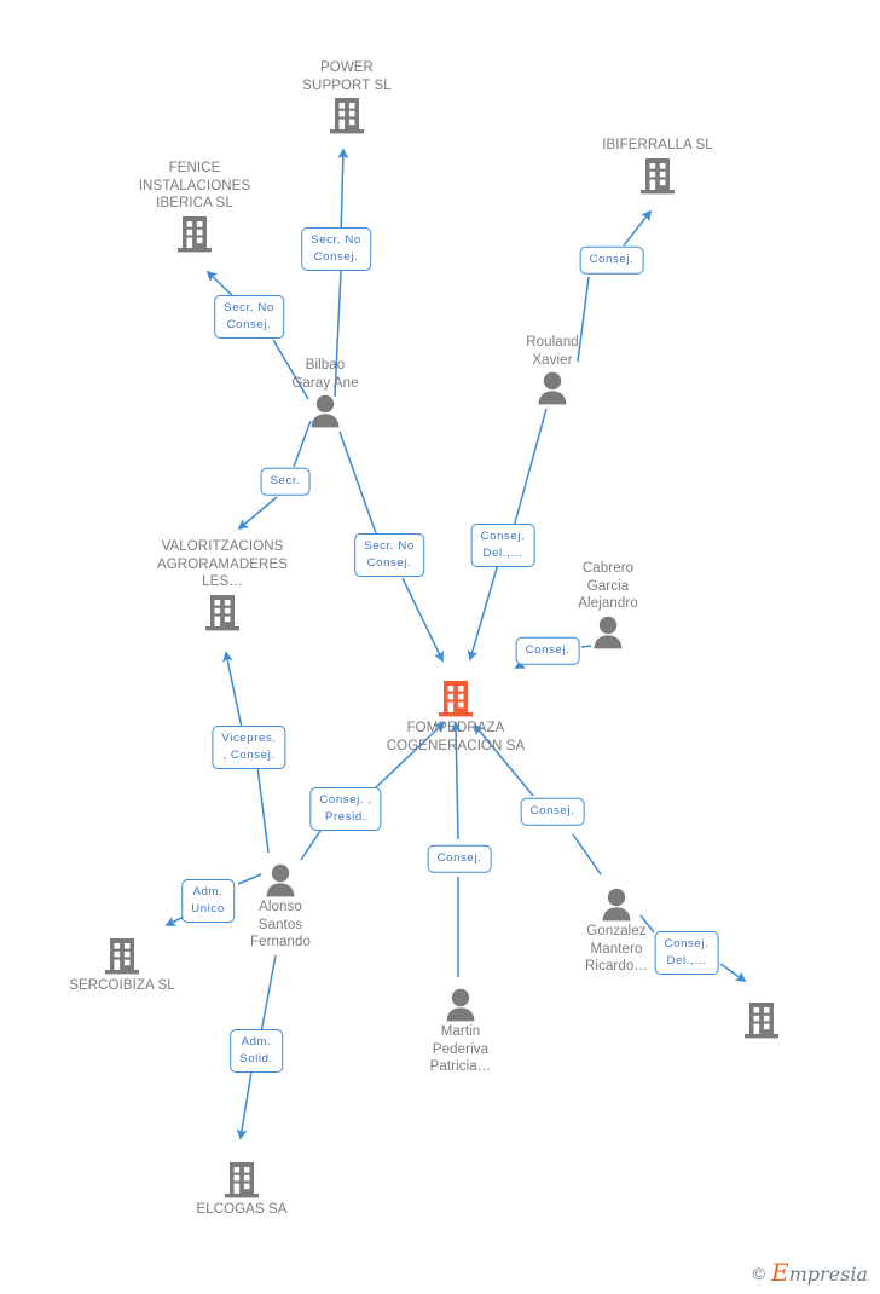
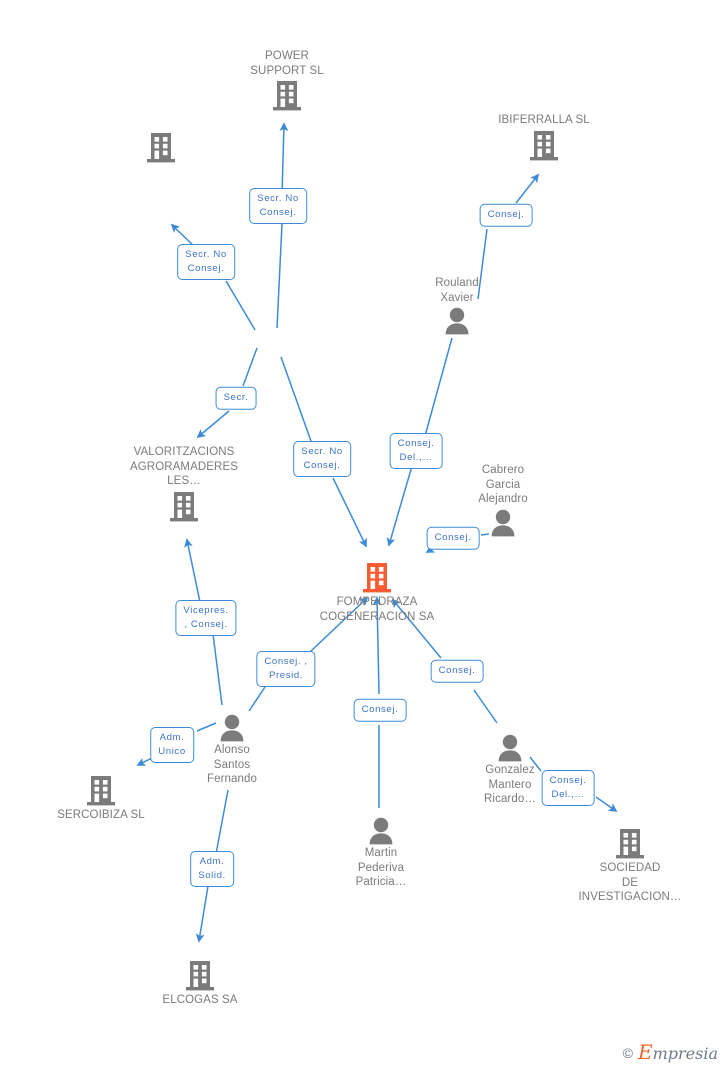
  POWER
  SUPPORT SL
  IBIFERRALLA SL
- FENICE
- INSTALACIONES
- IBERICA SL
- Bilbao
- Garay Ane
  Rouland
  Xavier
  VALORITZACIONS
  AGRORAMADERES
  LES…
  Cabrero
  Garcia
  Alejandro
  FOMPEDRAZA
  COGENERACION SA
  Alonso
  Santos
  Fernando
  Gonzalez
  Mantero
  Ricardo…
  SERCOIBIZA SL
  Martin
  Pederiva
  Patricia…
+ SOCIEDAD
+ DE
+ INVESTIGACION…
  ELCOGAS SA
  Secr. No
  Consej.
  Secr. No
  Consej.
  Secr.
  Secr. No
  Consej.
  Consej.
  Consej.
  Del.,…
  Consej.
  Vicepres.
  , Consej.
  Consej. ,
  Presid.
  Adm.
  Unico
  Adm.
  Solid.
  Consej.
  Consej.
  Consej.
  Del.,…
  ©
  Empresia
